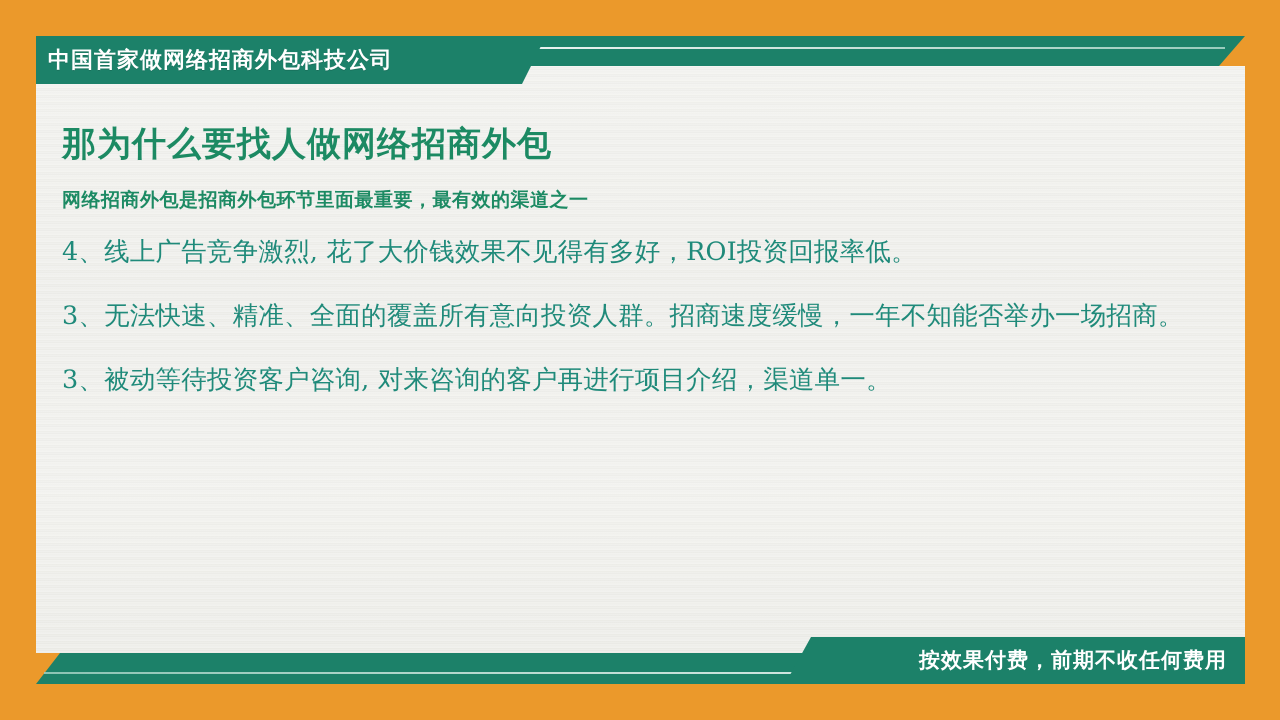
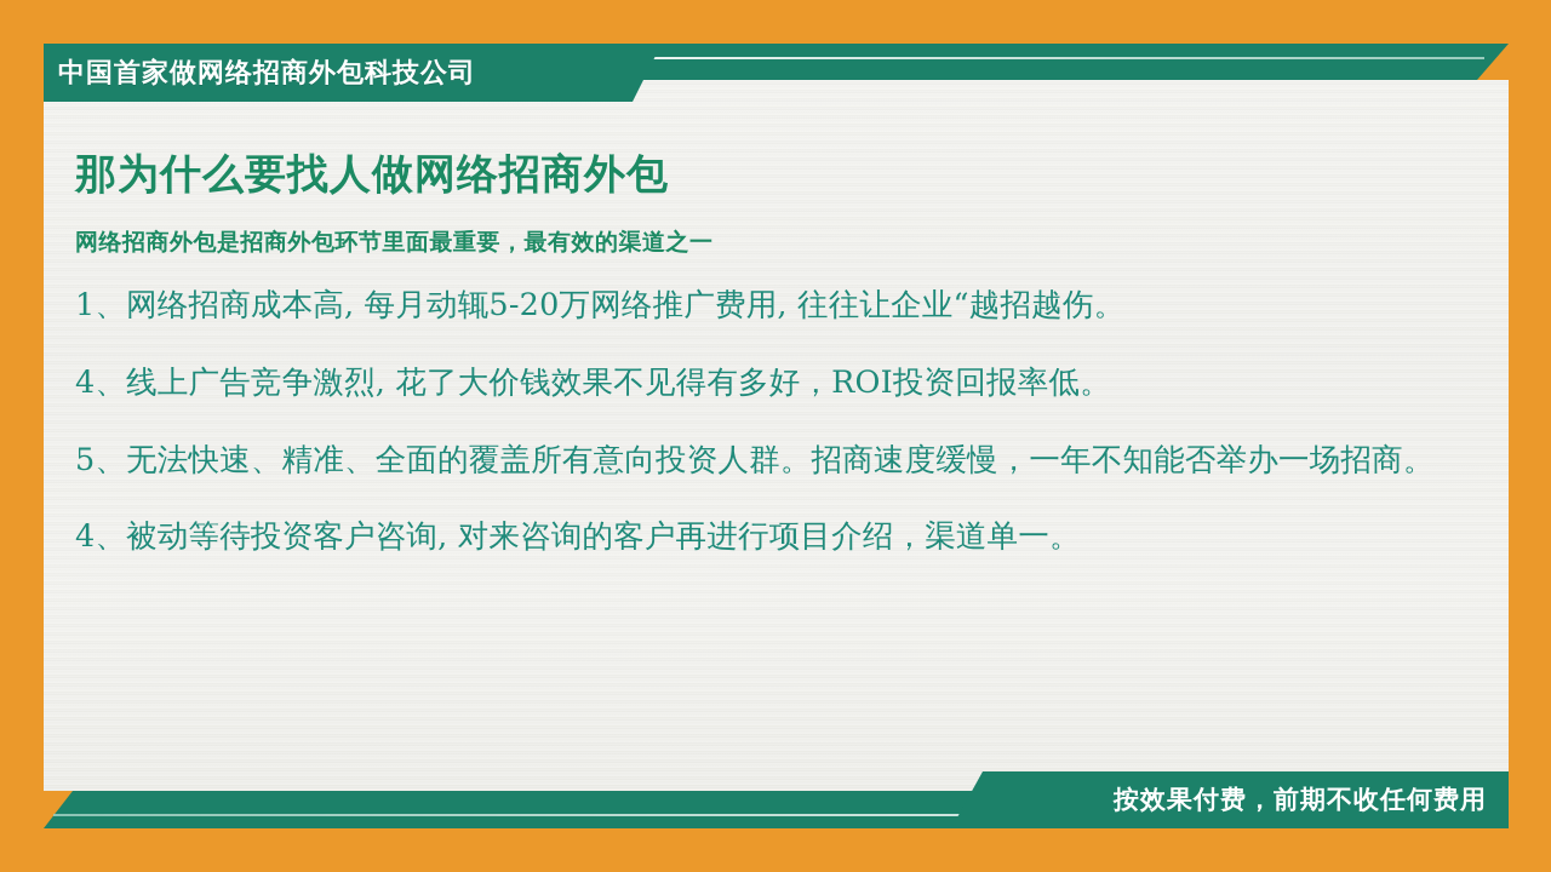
  中国首家做网络招商外包科技公司
  那为什么要找人做网络招商外包
  网络招商外包是招商外包环节里面最重要，最有效的渠道之一
+ 1、网络招商成本高, 每月动辄5-20万网络推广费用, 往往让企业“越招越伤。
  4、线上广告竞争激烈, 花了大价钱效果不见得有多好，ROI投资回报率低。
- 3、无法快速、精准、全面的覆盖所有意向投资人群。招商速度缓慢，一年不知能否举办一场招商。
+ 5、无法快速、精准、全面的覆盖所有意向投资人群。招商速度缓慢，一年不知能否举办一场招商。
- 3、被动等待投资客户咨询, 对来咨询的客户再进行项目介绍，渠道单一。
+ 4、被动等待投资客户咨询, 对来咨询的客户再进行项目介绍，渠道单一。
  按效果付费，前期不收任何费用
